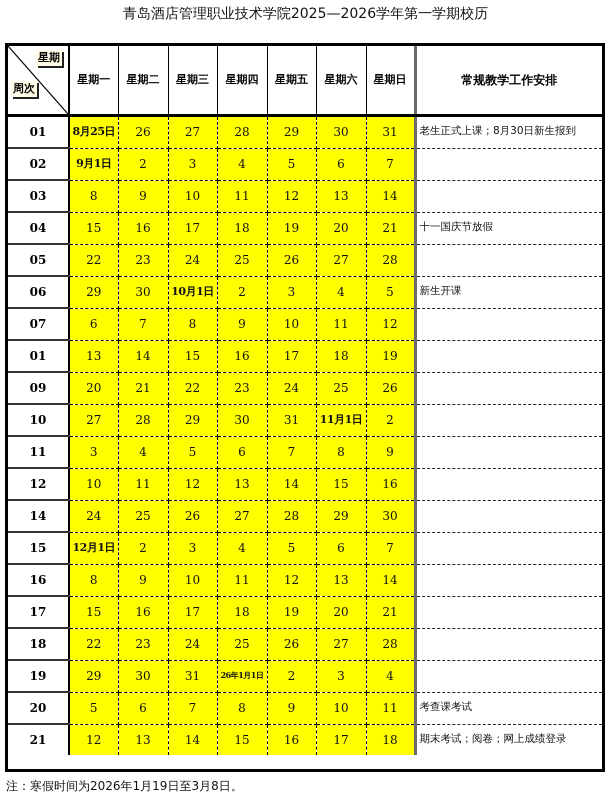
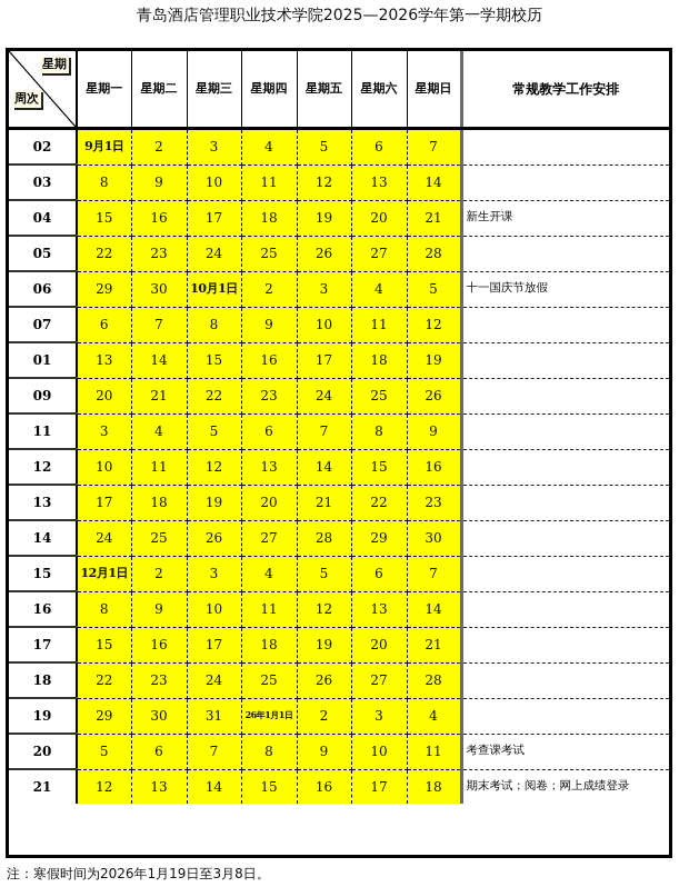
  青岛酒店管理职业技术学院2025—2026学年第一学期校历
  星期 周次	星期一	星期二	星期三	星期四	星期五	星期六	星期日	常规教学工作安排
- 01	8月25日	26	27	28	29	30	31	老生正式上课；8月30日新生报到
  02	9月1日	2	3	4	5	6	7
  03	8	9	10	11	12	13	14
- 04	15	16	17	18	19	20	21	十一国庆节放假
+ 04	15	16	17	18	19	20	21	新生开课
  05	22	23	24	25	26	27	28
- 06	29	30	10月1日	2	3	4	5	新生开课
+ 06	29	30	10月1日	2	3	4	5	十一国庆节放假
  07	6	7	8	9	10	11	12
  01	13	14	15	16	17	18	19
  09	20	21	22	23	24	25	26
- 10	27	28	29	30	31	11月1日	2
  11	3	4	5	6	7	8	9
  12	10	11	12	13	14	15	16
+ 13	17	18	19	20	21	22	23
  14	24	25	26	27	28	29	30
  15	12月1日	2	3	4	5	6	7
  16	8	9	10	11	12	13	14
  17	15	16	17	18	19	20	21
  18	22	23	24	25	26	27	28
  19	29	30	31	26年1月1日	2	3	4
  20	5	6	7	8	9	10	11	考查课考试
  21	12	13	14	15	16	17	18	期末考试；阅卷；网上成绩登录
  注：寒假时间为2026年1月19日至3月8日。
